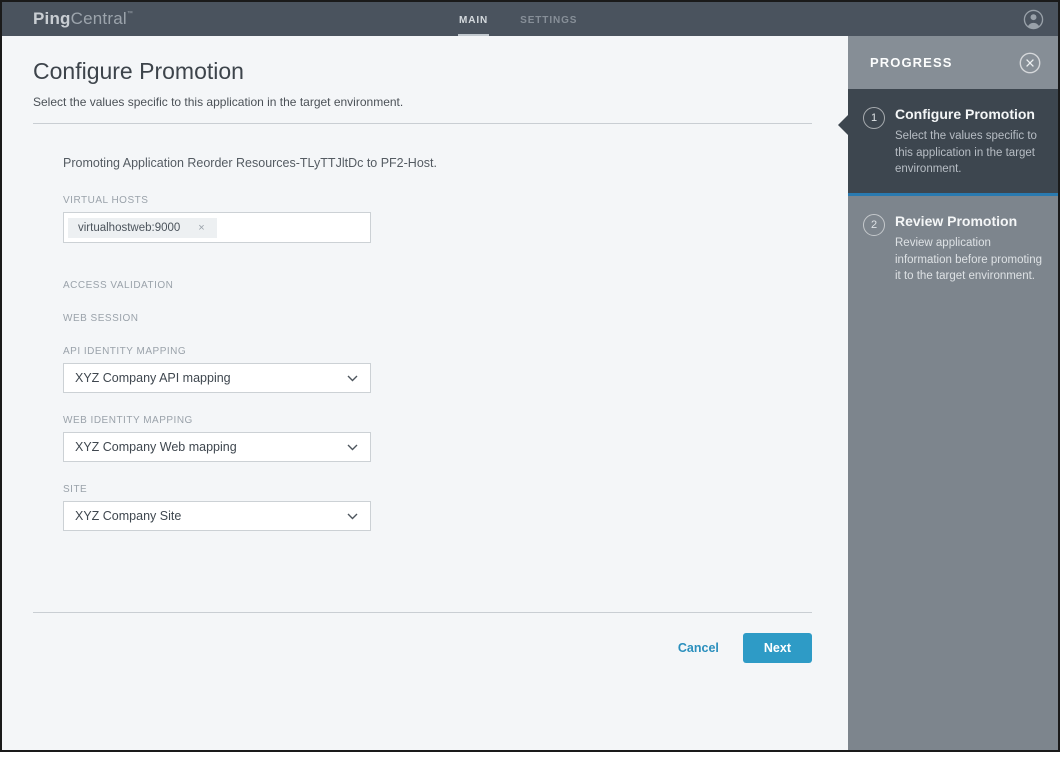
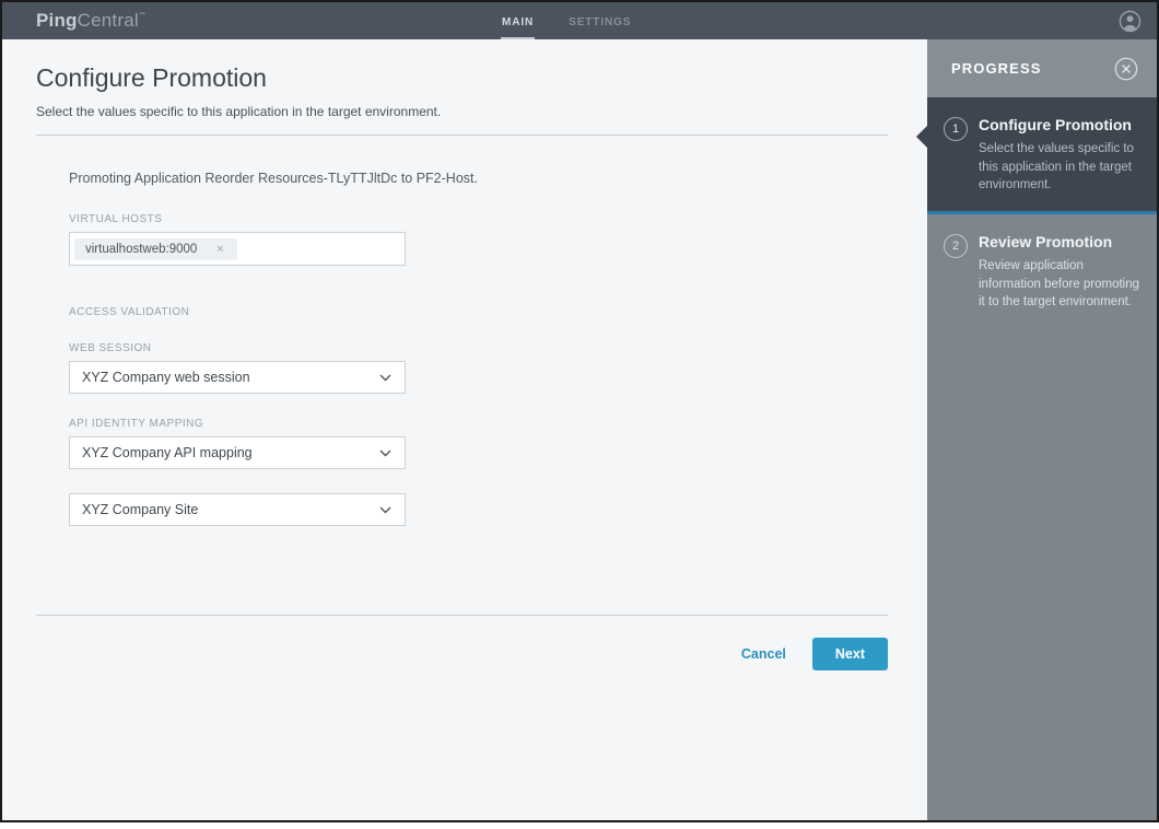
  PingCentral
  MAIN
  SETTINGS
  Configure Promotion
  Select the values specific to this application in the target environment.
  Promoting Application Reorder Resources-TLyTTJltDc to PF2-Host.
  VIRTUAL HOSTS
  virtualhostweb:9000
  ×
  ACCESS VALIDATION
  WEB SESSION
+ XYZ Company web session
  API IDENTITY MAPPING
  XYZ Company API mapping
- WEB IDENTITY MAPPING
- XYZ Company Web mapping
- SITE
  XYZ Company Site
  Cancel
  Next
  PROGRESS
  1
  Configure Promotion
  Select the values specific to this application in the target environment.
  2
  Review Promotion
  Review application information before promoting it to the target environment.
